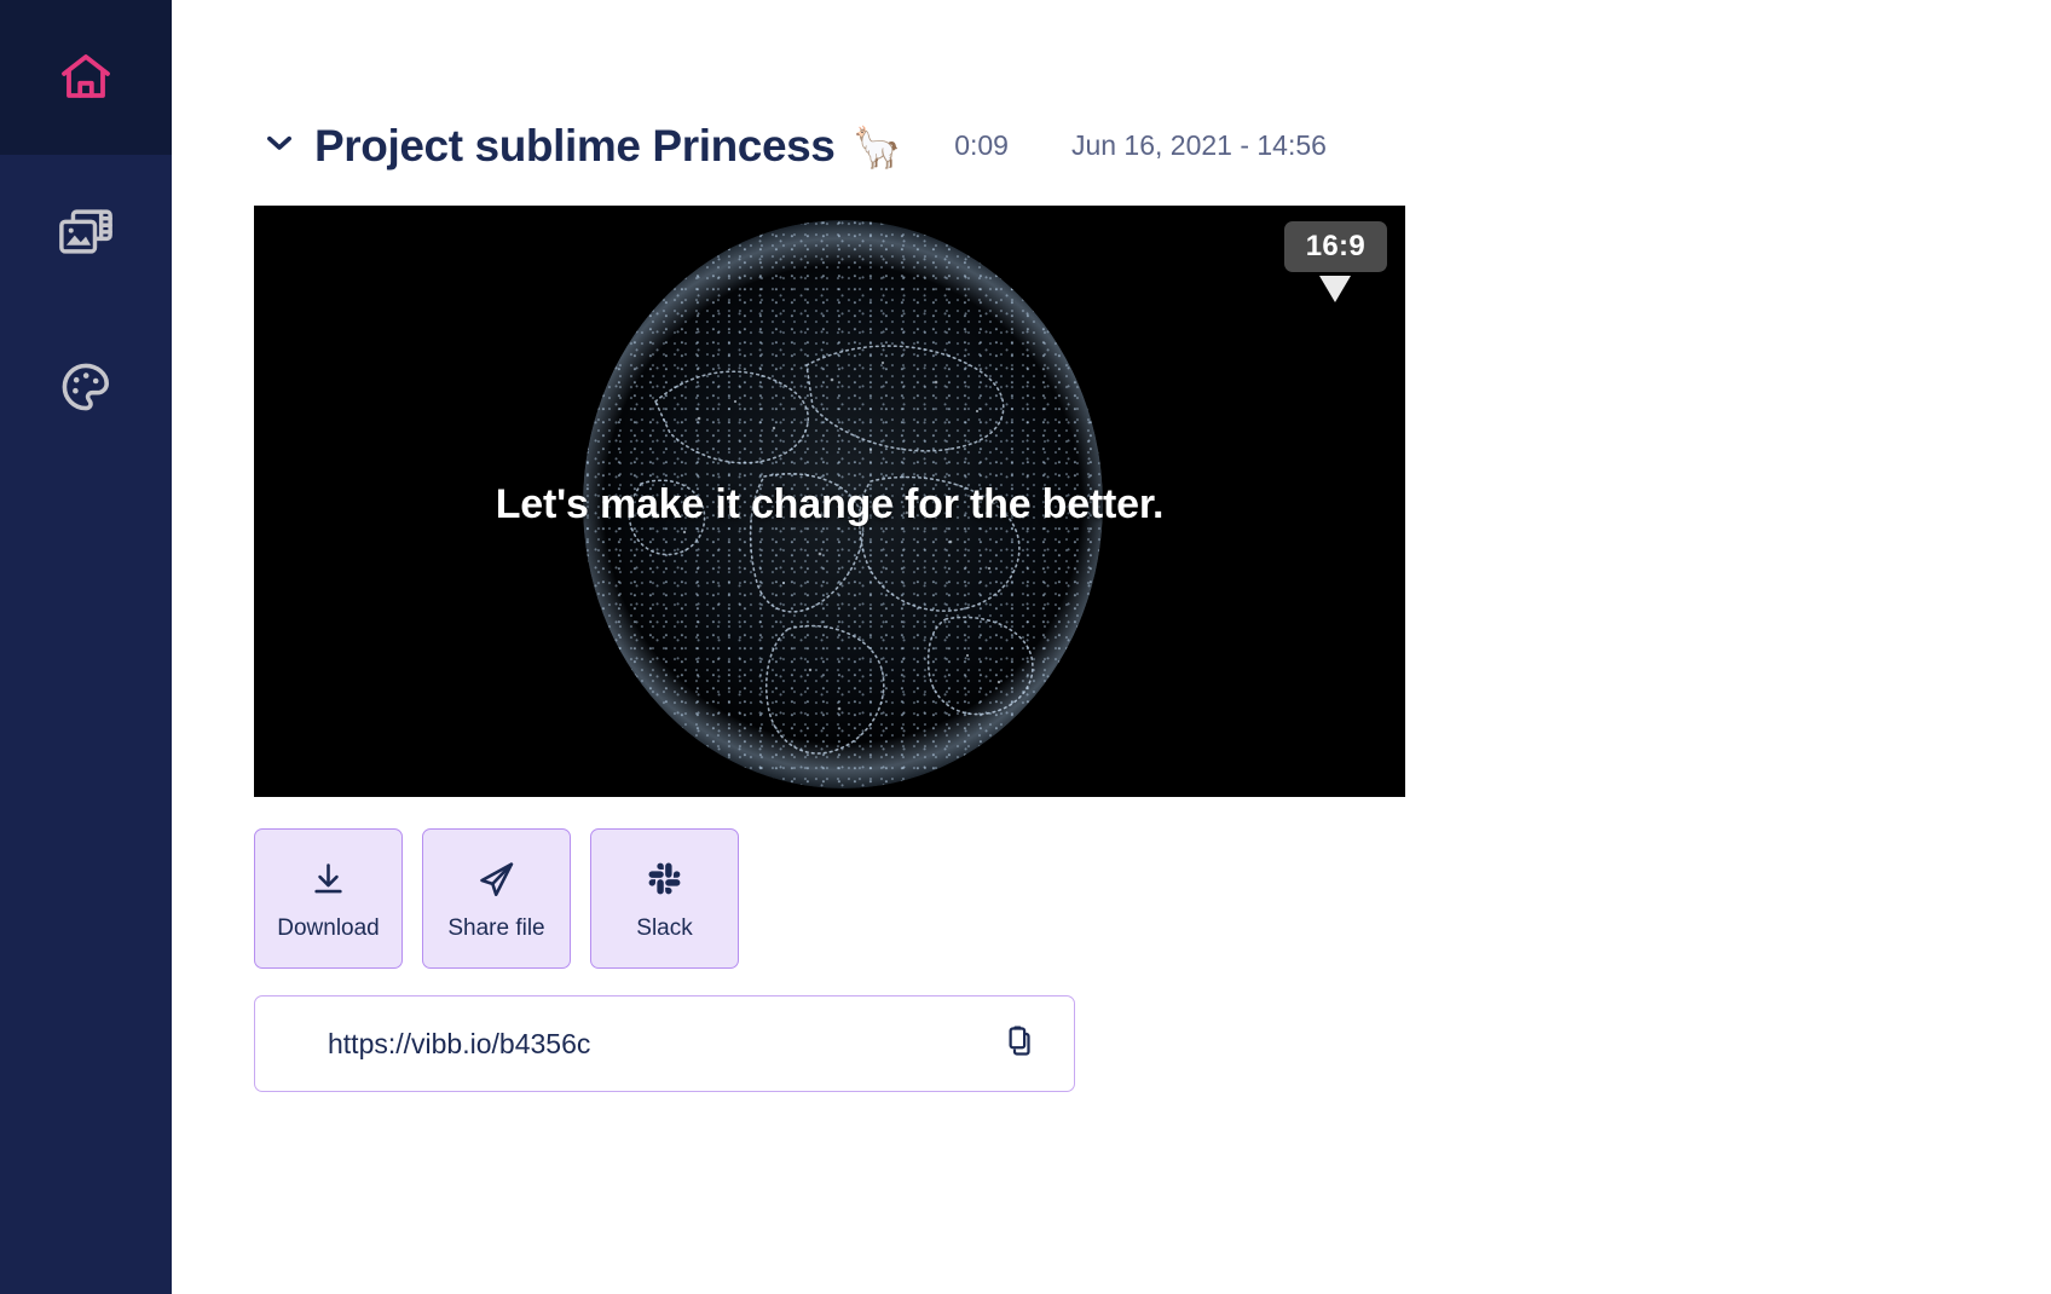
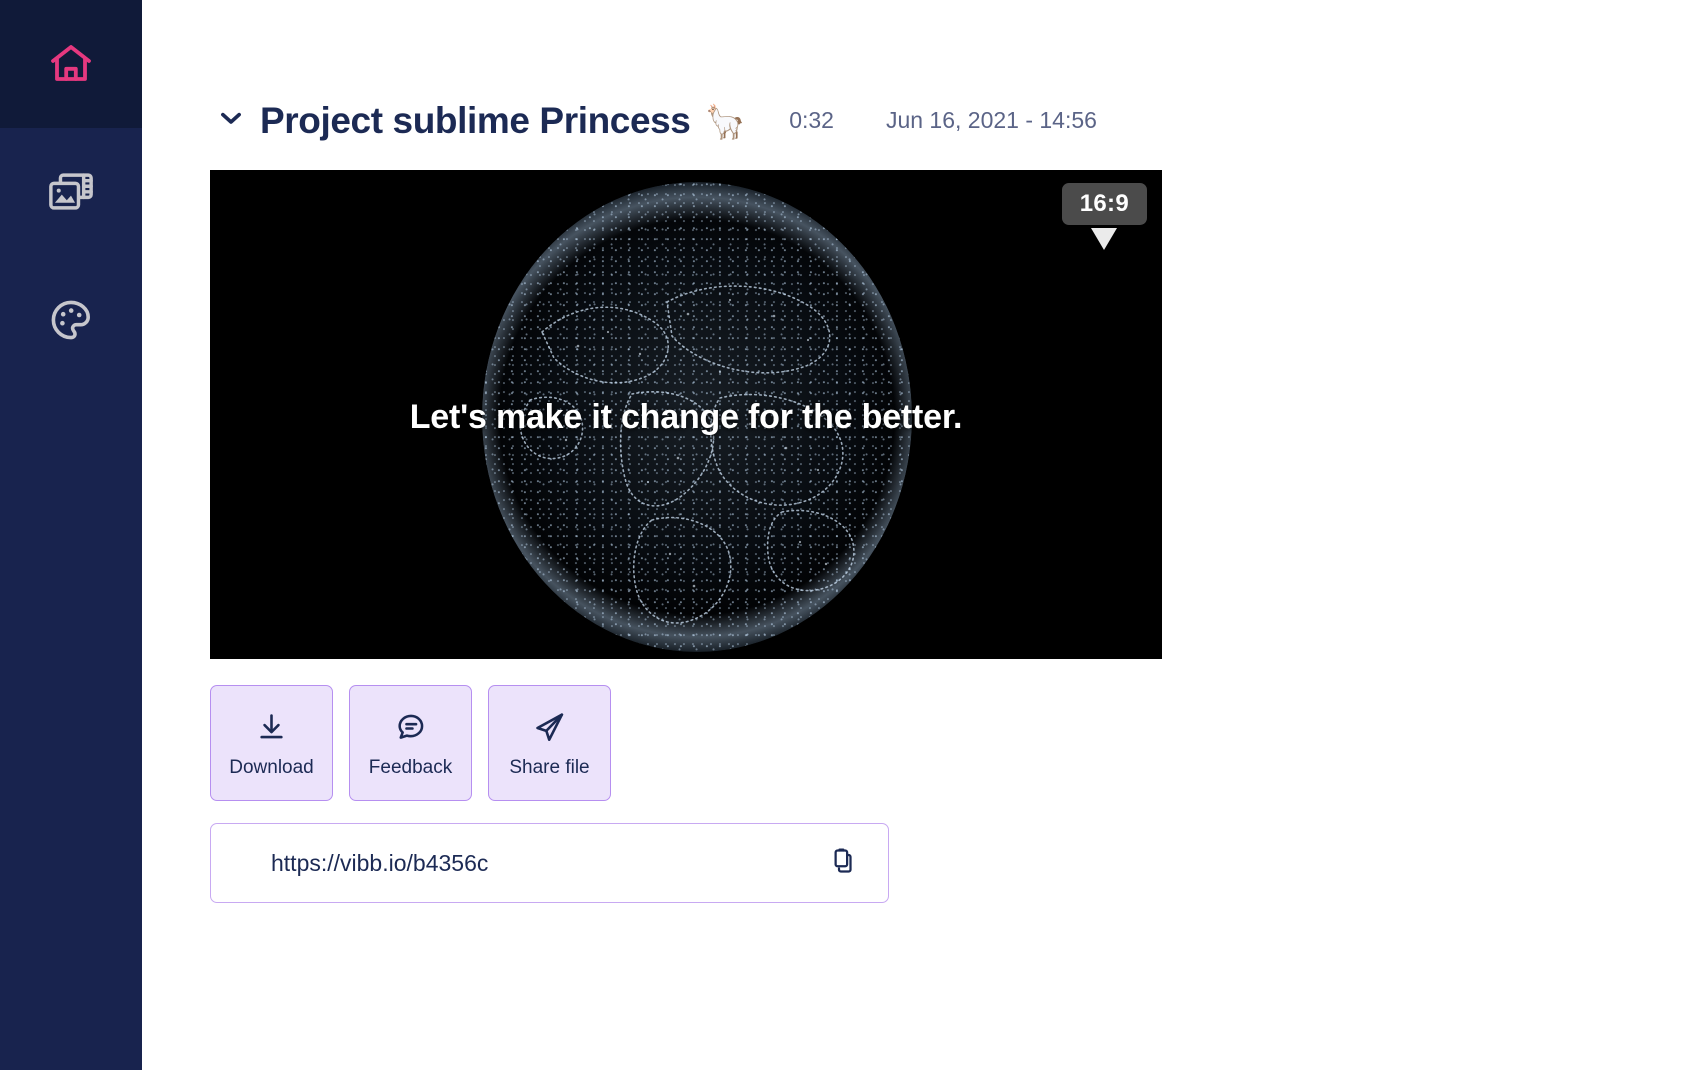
  Project sublime Princess 🦙
- 0:09
+ 0:32
  Jun 16, 2021 - 14:56
  Let's make it change for the better.
  16:9
  Download
+ Feedback
  Share file
- Slack
  https://vibb.io/b4356c
